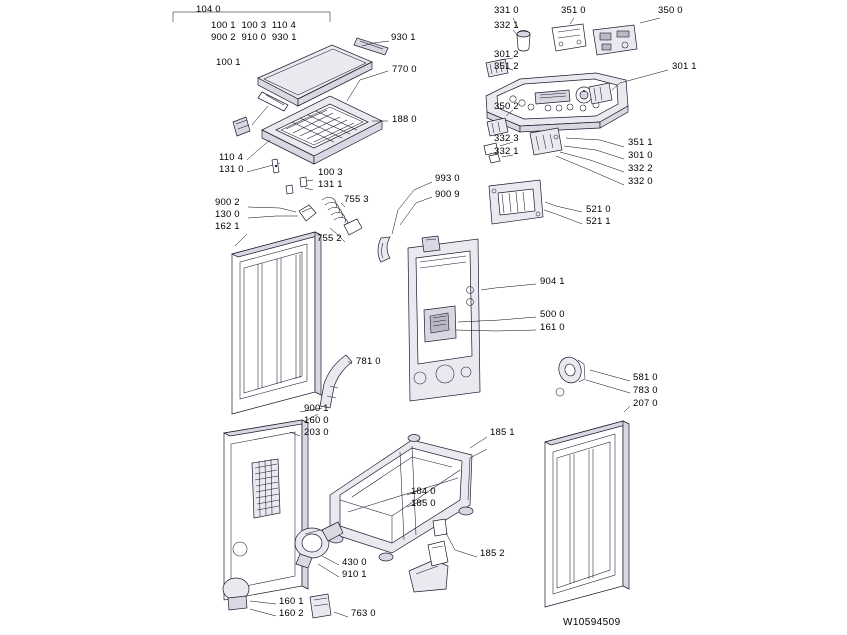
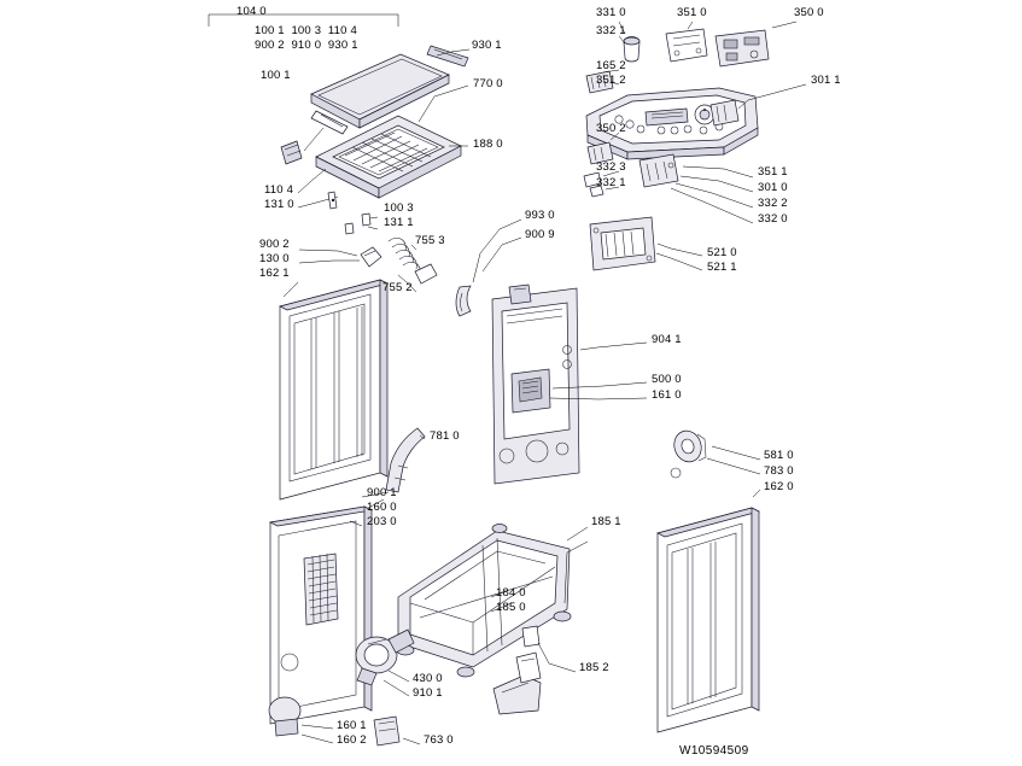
  104 0
  100 1 100 3 110 4
  900 2 910 0 930 1
  930 1
  100 1
  770 0
  188 0
  110 4
  131 0
  100 3
  131 1
  755 3
  900 2
  130 0
  162 1
  755 2
  993 0
  900 9
  331 0
  332 1
  351 0
  350 0
- 301 2
+ 165 2
  351 2
  301 1
  350 2
  351 1
  301 0
  332 3
  332 1
  332 2
  332 0
  521 0
  521 1
  904 1
  500 0
  161 0
  781 0
  900 1
  160 0
  203 0
  581 0
  783 0
- 207 0
+ 162 0
  185 1
  184 0
  185 0
  185 2
  430 0
  910 1
  160 1
  160 2
  763 0
  W10594509
